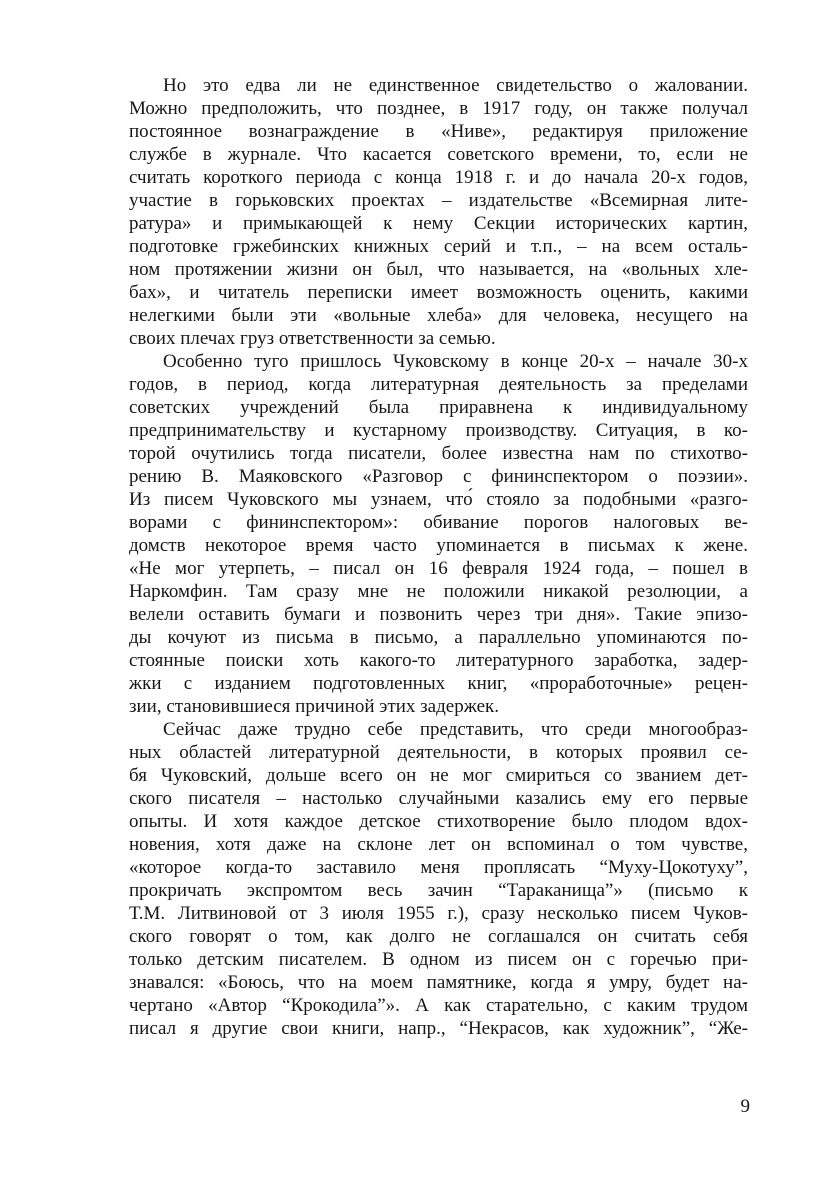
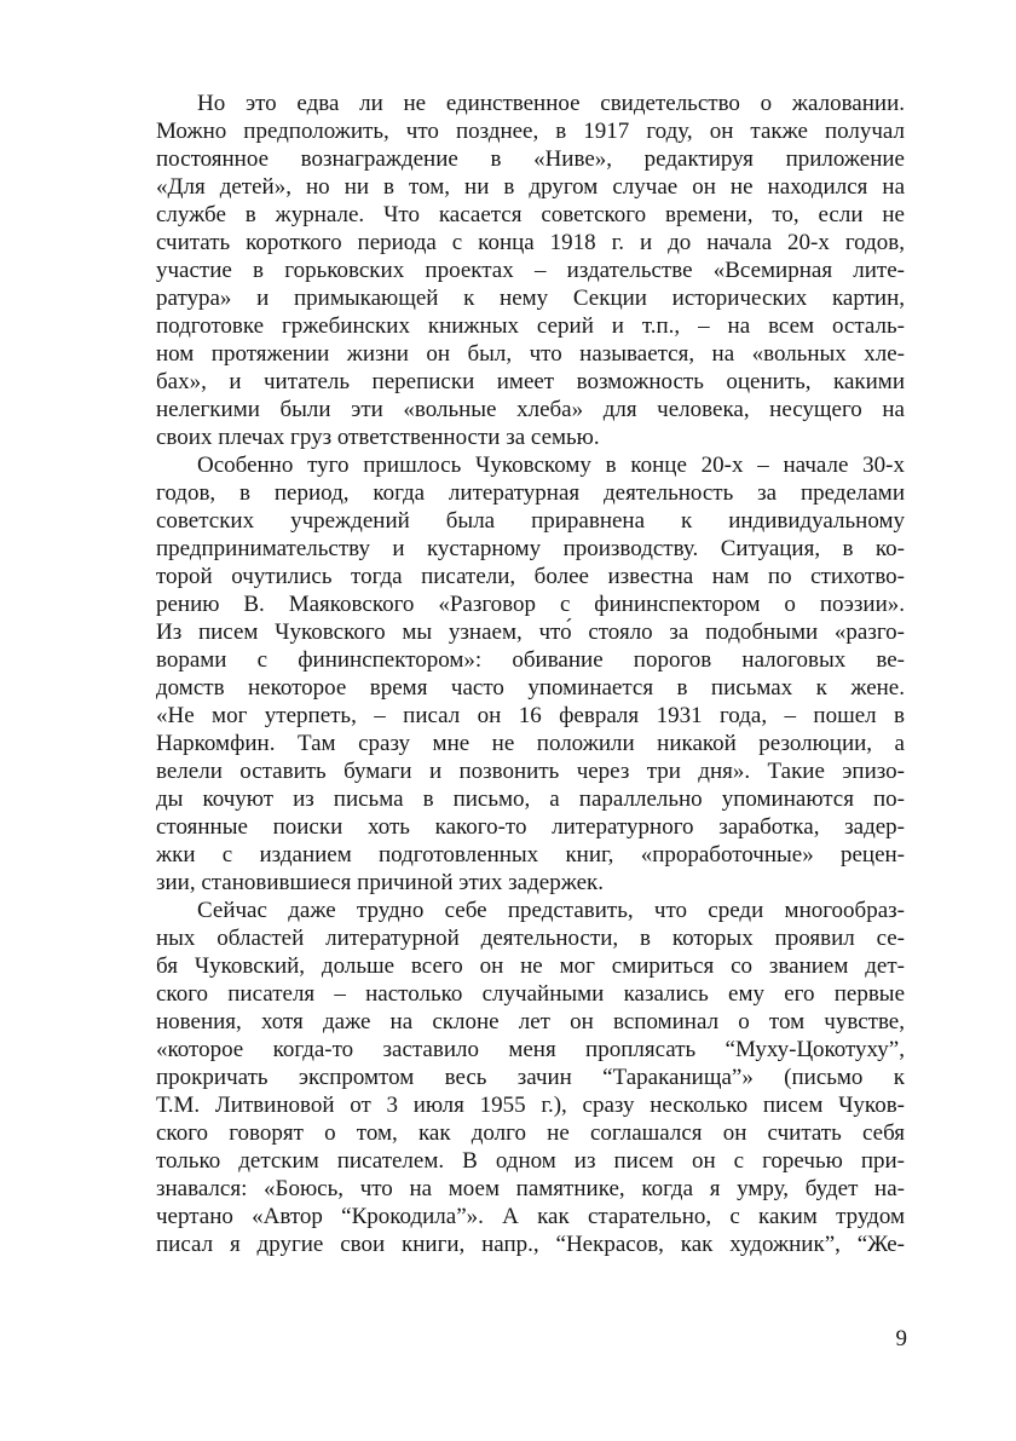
  Но это едва ли не единственное свидетельство о жаловании.
  Можно предположить, что позднее, в 1917 году, он также получал
  постоянное вознаграждение в «Ниве», редактируя приложение
+ «Для детей», но ни в том, ни в другом случае он не находился на
  службе в журнале. Что касается советского времени, то, если не
  считать короткого периода с конца 1918 г. и до начала 20-х годов,
  участие в горьковских проектах – издательстве «Всемирная лите-
  ратура» и примыкающей к нему Секции исторических картин,
  подготовке гржебинских книжных серий и т.п., – на всем осталь-
  ном протяжении жизни он был, что называется, на «вольных хле-
  бах», и читатель переписки имеет возможность оценить, какими
  нелегкими были эти «вольные хлеба» для человека, несущего на
  своих плечах груз ответственности за семью.
  Особенно туго пришлось Чуковскому в конце 20-х – начале 30-х
  годов, в период, когда литературная деятельность за пределами
  советских учреждений была приравнена к индивидуальному
  предпринимательству и кустарному производству. Ситуация, в ко-
  торой очутились тогда писатели, более известна нам по стихотво-
  рению В. Маяковского «Разговор с фининспектором о поэзии».
  Из писем Чуковского мы узнаем, что́ стояло за подобными «разго-
  ворами с фининспектором»: обивание порогов налоговых ве-
  домств некоторое время часто упоминается в письмах к жене.
- «Не мог утерпеть, – писал он 16 февраля 1924 года, – пошел в
+ «Не мог утерпеть, – писал он 16 февраля 1931 года, – пошел в
  Наркомфин. Там сразу мне не положили никакой резолюции, а
  велели оставить бумаги и позвонить через три дня». Такие эпизо-
  ды кочуют из письма в письмо, а параллельно упоминаются по-
  стоянные поиски хоть какого-то литературного заработка, задер-
  жки с изданием подготовленных книг, «проработочные» рецен-
  зии, становившиеся причиной этих задержек.
  Сейчас даже трудно себе представить, что среди многообраз-
  ных областей литературной деятельности, в которых проявил се-
  бя Чуковский, дольше всего он не мог смириться со званием дет-
  ского писателя – настолько случайными казались ему его первые
- опыты. И хотя каждое детское стихотворение было плодом вдох-
  новения, хотя даже на склоне лет он вспоминал о том чувстве,
  «которое когда-то заставило меня проплясать “Муху-Цокотуху”,
  прокричать экспромтом весь зачин “Тараканища”» (письмо к
  Т.М. Литвиновой от 3 июля 1955 г.), сразу несколько писем Чуков-
  ского говорят о том, как долго не соглашался он считать себя
  только детским писателем. В одном из писем он с горечью при-
  знавался: «Боюсь, что на моем памятнике, когда я умру, будет на-
  чертано «Автор “Крокодила”». А как старательно, с каким трудом
  писал я другие свои книги, напр., “Некрасов, как художник”, “Же-
  9
